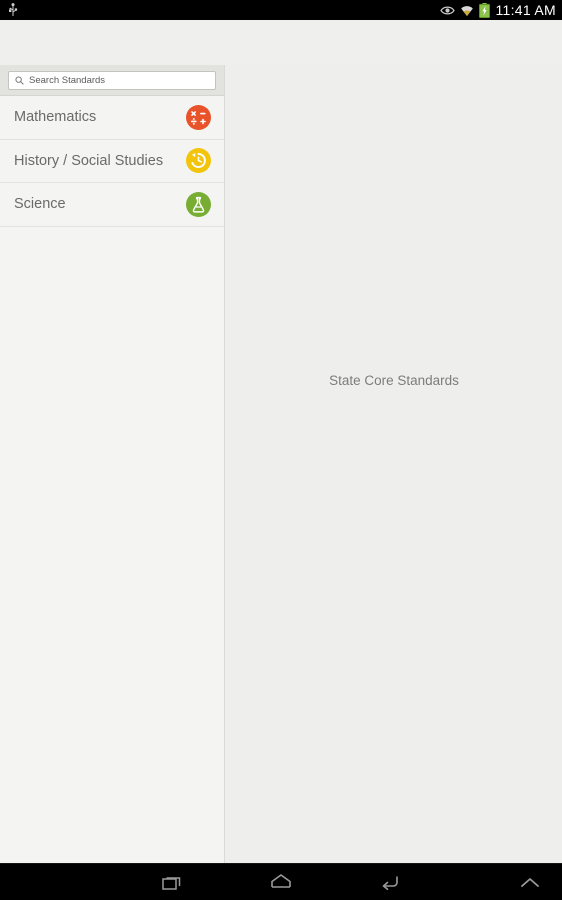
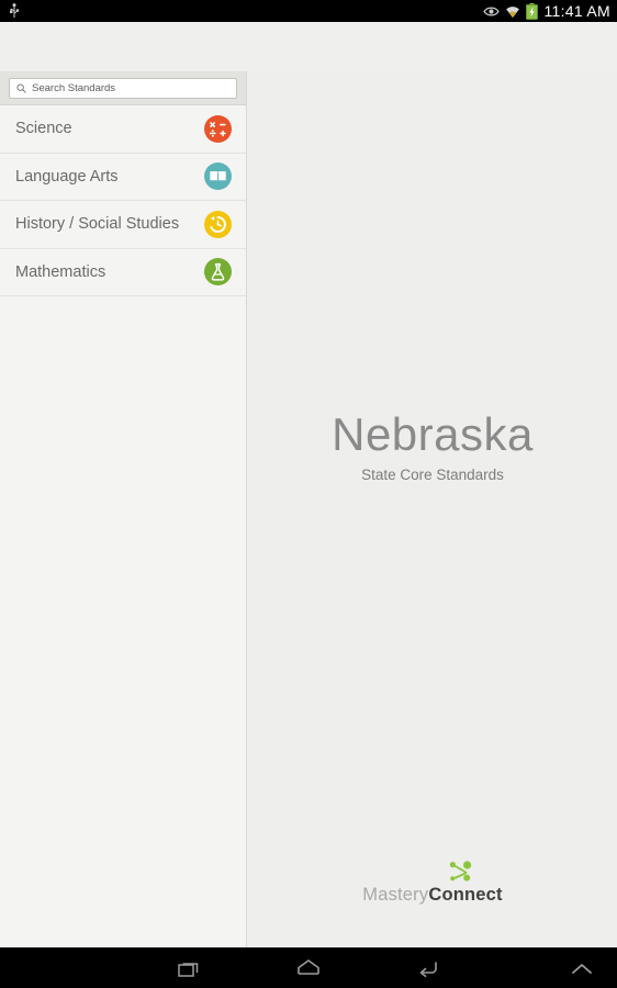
  11:41 AM
  Search Standards
- Mathematics
+ Science
+ Language Arts
  History / Social Studies
- Science
+ Mathematics
+ Nebraska
  State Core Standards
+ MasteryConnect
